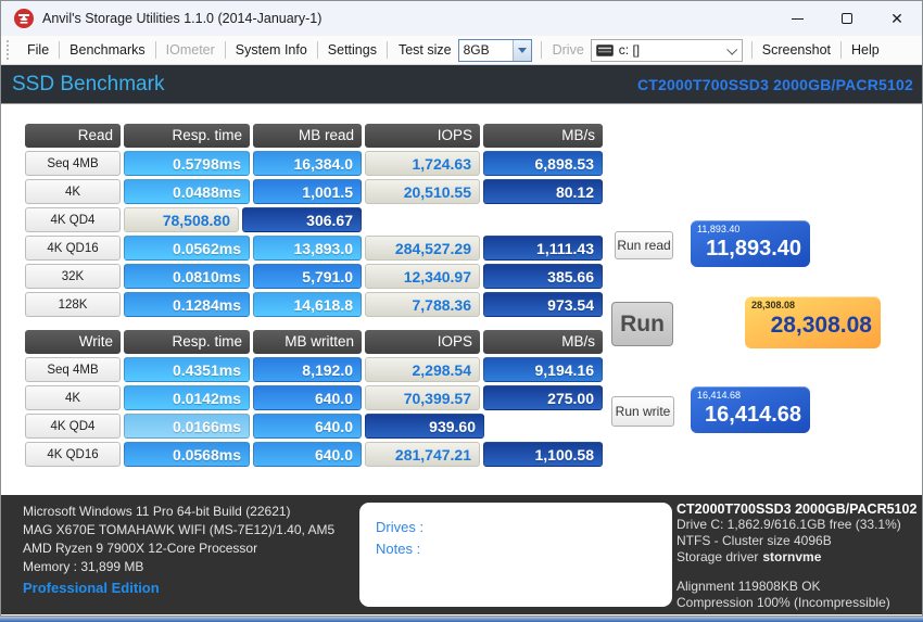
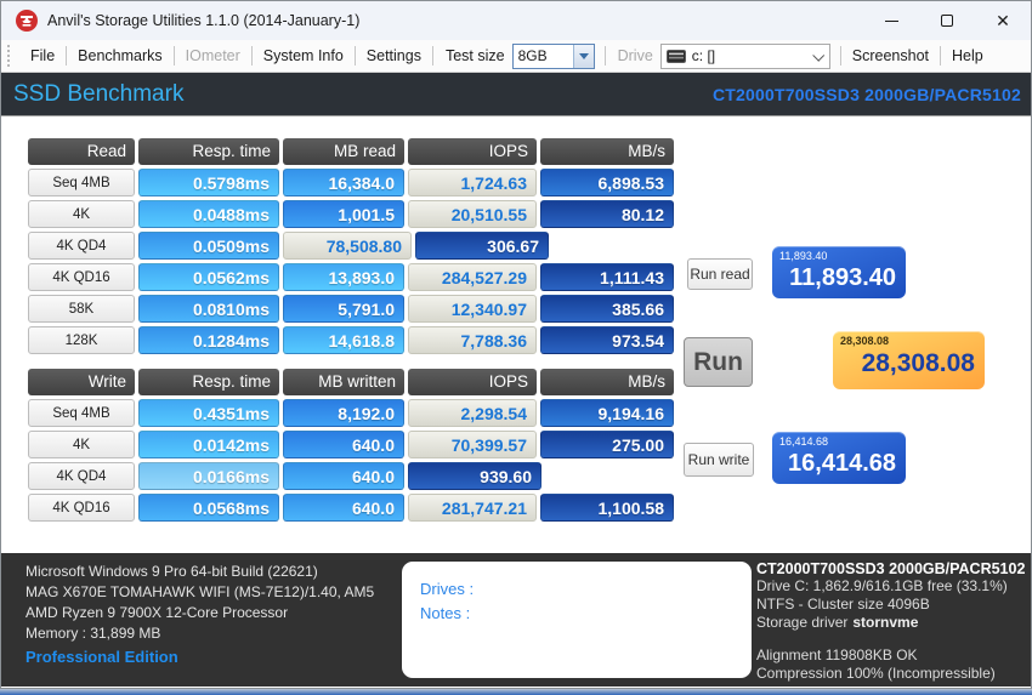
  Anvil's Storage Utilities 1.1.0 (2014-January-1)
  ✕
  File
  Benchmarks
  IOmeter
  System Info
  Settings
  Test size
  8GB
  Drive
  c: []
  Screenshot
  Help
  SSD Benchmark
  CT2000T700SSD3 2000GB/PACR5102
  Read
  Resp. time
  MB read
  IOPS
  MB/s
  Seq 4MB
  0.5798ms
  16,384.0
  1,724.63
  6,898.53
  4K
  0.0488ms
  1,001.5
  20,510.55
  80.12
  4K QD4
+ 0.0509ms
  78,508.80
  306.67
  4K QD16
  0.0562ms
  13,893.0
  284,527.29
  1,111.43
- 32K
+ 58K
  0.0810ms
  5,791.0
  12,340.97
  385.66
  128K
  0.1284ms
  14,618.8
  7,788.36
  973.54
  Write
  Resp. time
  MB written
  IOPS
  MB/s
  Seq 4MB
  0.4351ms
  8,192.0
  2,298.54
  9,194.16
  4K
  0.0142ms
  640.0
  70,399.57
  275.00
  4K QD4
  0.0166ms
  640.0
  939.60
  4K QD16
  0.0568ms
  640.0
  281,747.21
  1,100.58
  Run read
  Run
  Run write
  11,893.40
  11,893.40
  28,308.08
  28,308.08
  16,414.68
  16,414.68
- Microsoft Windows 11 Pro 64-bit Build (22621)
+ Microsoft Windows 9 Pro 64-bit Build (22621)
  MAG X670E TOMAHAWK WIFI (MS-7E12)/1.40, AM5
  AMD Ryzen 9 7900X 12-Core Processor
  Memory : 31,899 MB
  Professional Edition
  Drives :
  Notes :
  CT2000T700SSD3 2000GB/PACR5102
  Drive C: 1,862.9/616.1GB free (33.1%)
  NTFS - Cluster size 4096B
  Storage driver stornvme
  Alignment 119808KB OK
  Compression 100% (Incompressible)
